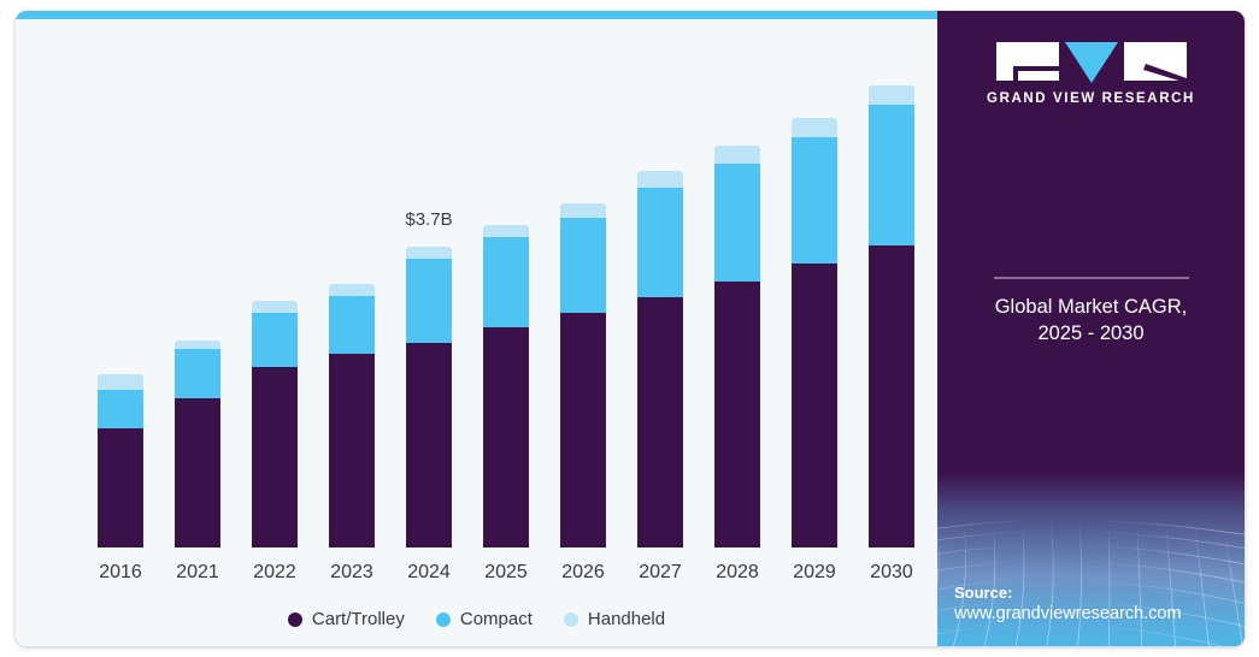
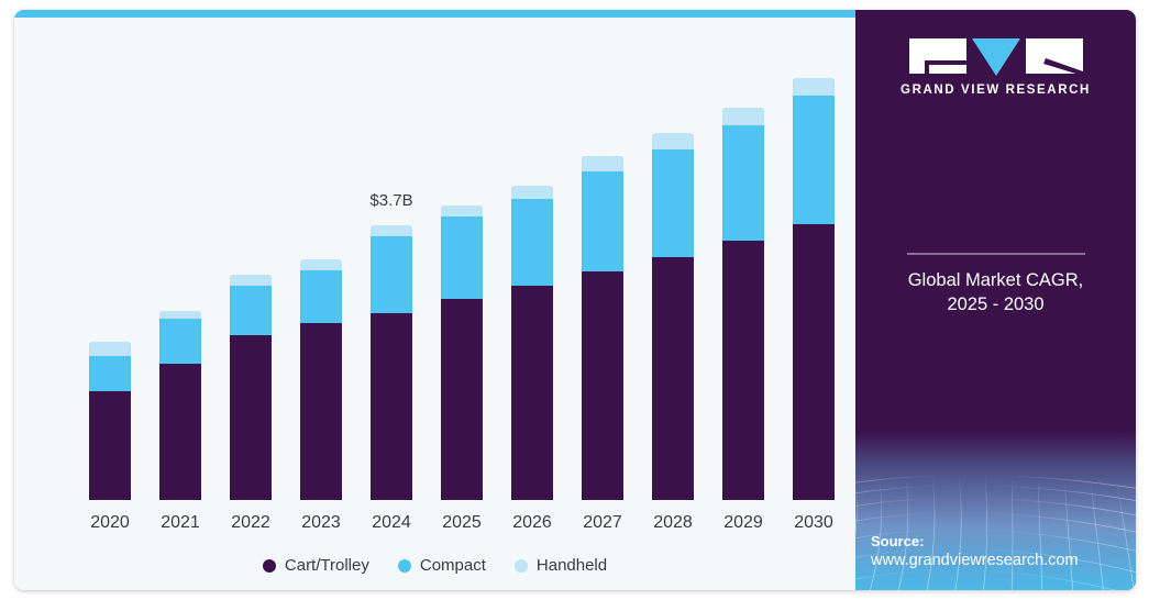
- 2016
+ 2020
  2021
  2022
  2023
  2024
  2025
  2026
  2027
  2028
  2029
  2030
  $3.7B
  Cart/Trolley
  Compact
  Handheld
  GRAND VIEW RESEARCH
  Global Market CAGR,
  2025 - 2030
  Source:
  www.grandviewresearch.com
